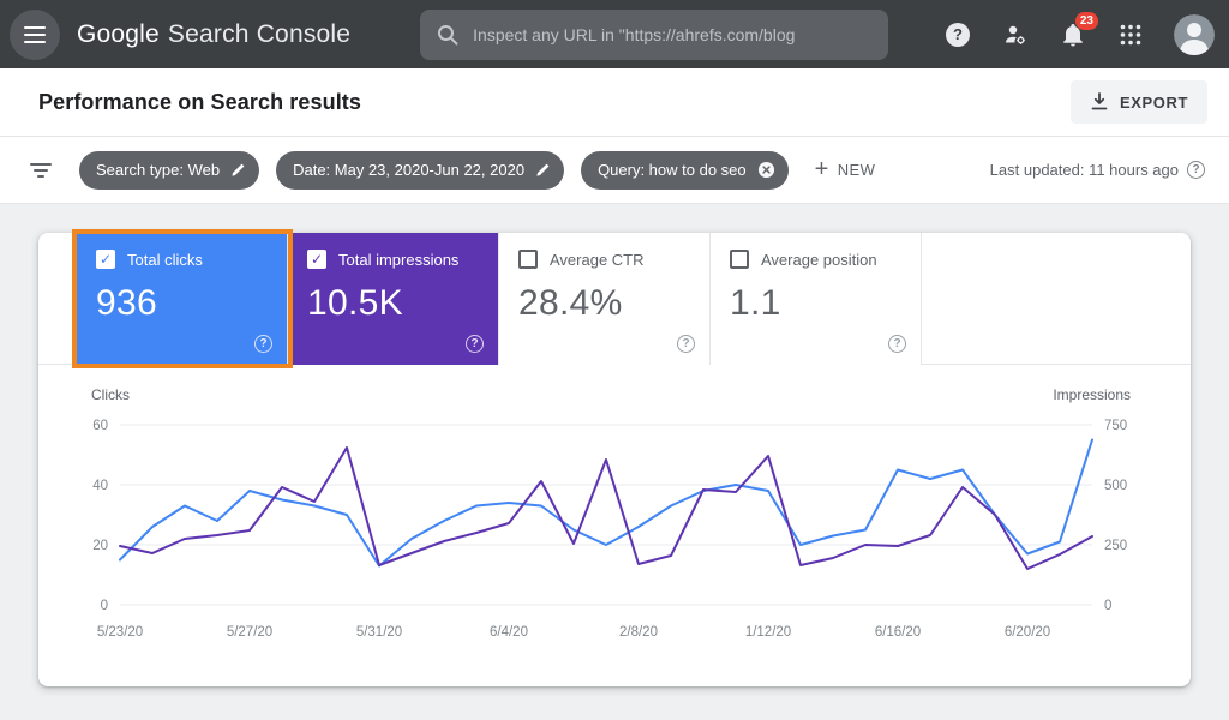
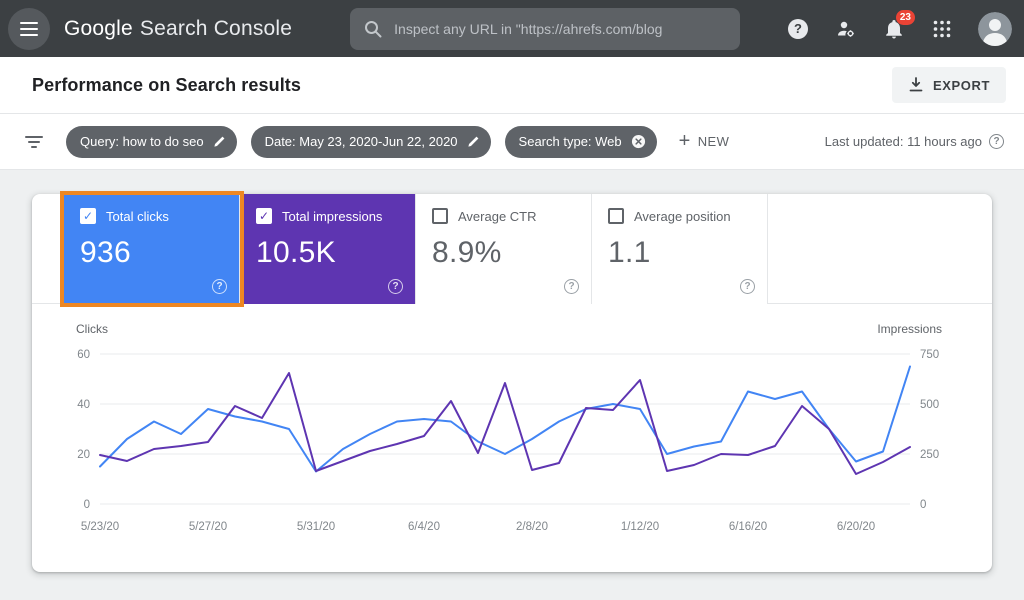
  Google
  Search Console
  Inspect any URL in "https://ahrefs.com/blog
  ?
  23
  Performance on Search results
  EXPORT
- Search type: Web
+ Query: how to do seo
  Date: May 23, 2020-Jun 22, 2020
- Query: how to do seo
+ Search type: Web
  +
  NEW
  Last updated: 11 hours ago
  ?
  ✓
  Total clicks
  936
  ?
  ✓
  Total impressions
  10.5K
  ?
  Average CTR
- 28.4%
+ 8.9%
  ?
  Average position
  1.1
  ?
  Clicks
  Impressions
  0
  0
  20
  250
  40
  500
  60
  750
  5/23/20
  5/27/20
  5/31/20
  6/4/20
  2/8/20
  1/12/20
  6/16/20
  6/20/20
